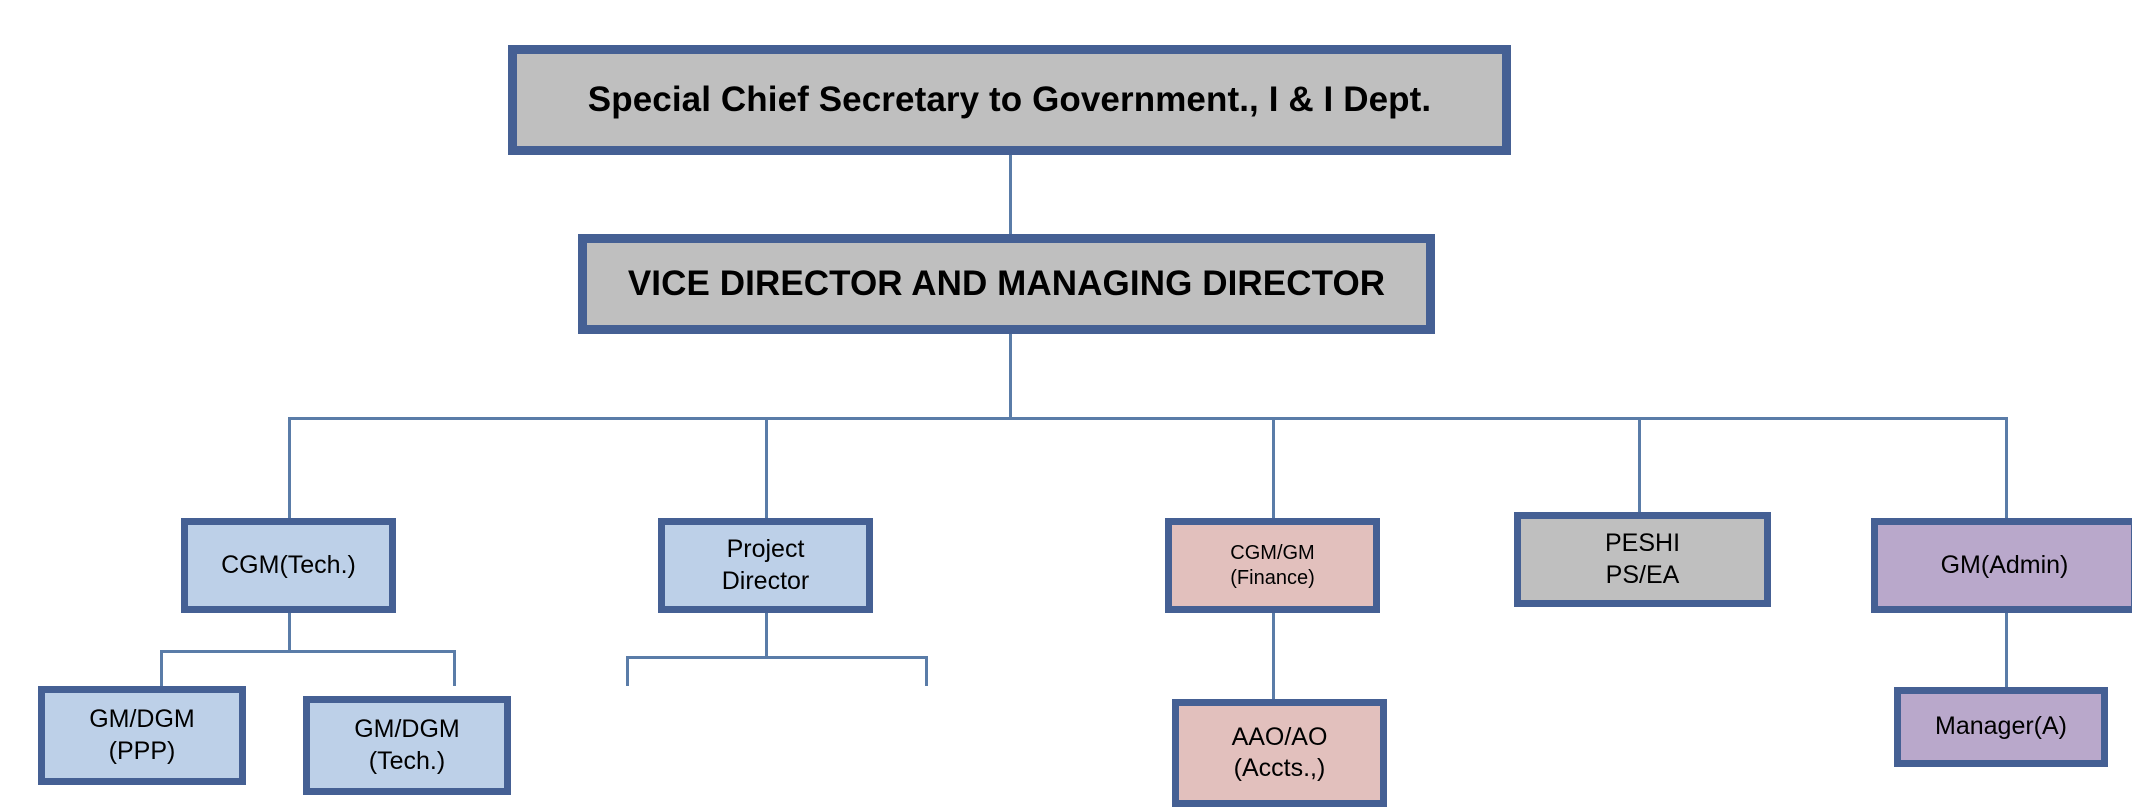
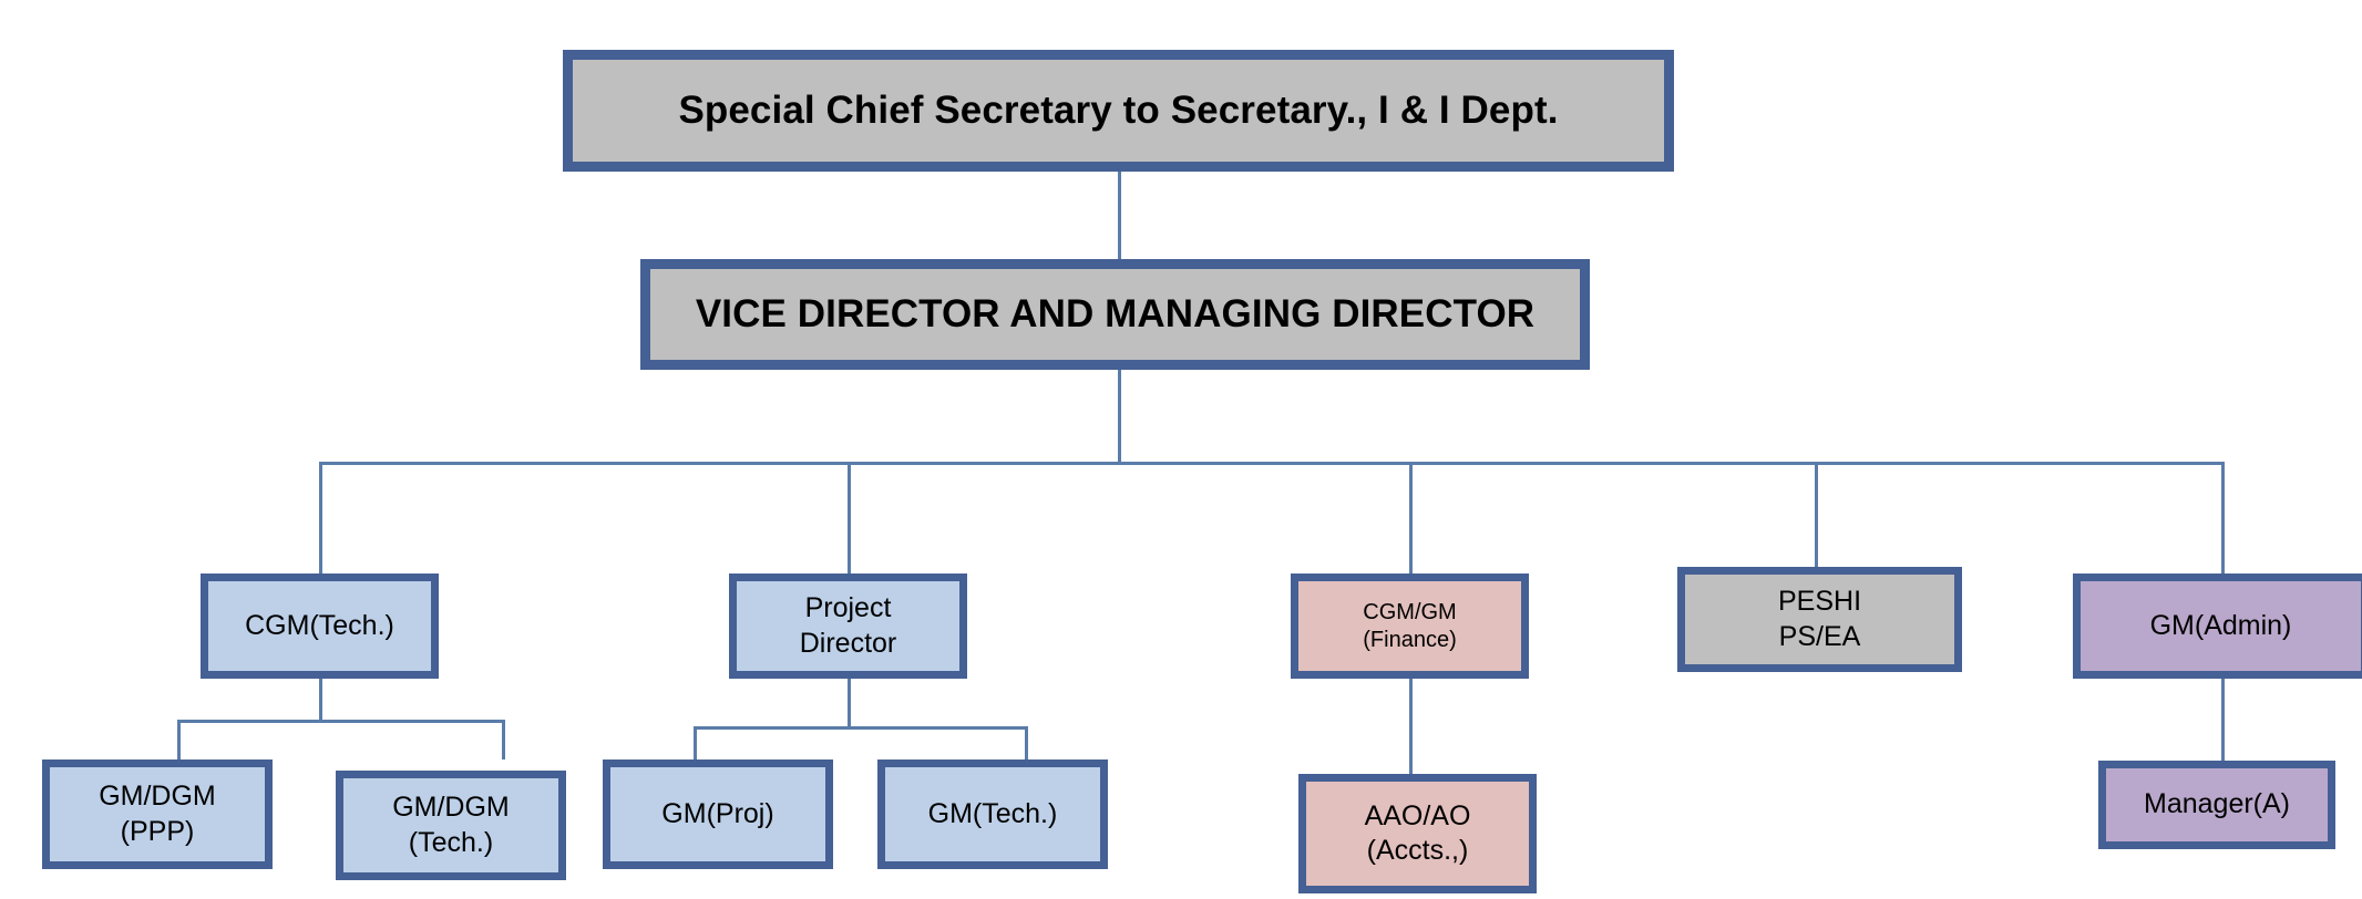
- Special Chief Secretary to Government., I & I Dept.
+ Special Chief Secretary to Secretary., I & I Dept.
  VICE DIRECTOR AND MANAGING DIRECTOR
  CGM(Tech.)
  Project
  Director
  CGM/GM
  (Finance)
  PESHI
  PS/EA
  GM(Admin)
  GM/DGM
  (PPP)
  GM/DGM
  (Tech.)
+ GM(Proj)
+ GM(Tech.)
  AAO/AO
  (Accts.,)
  Manager(A)
